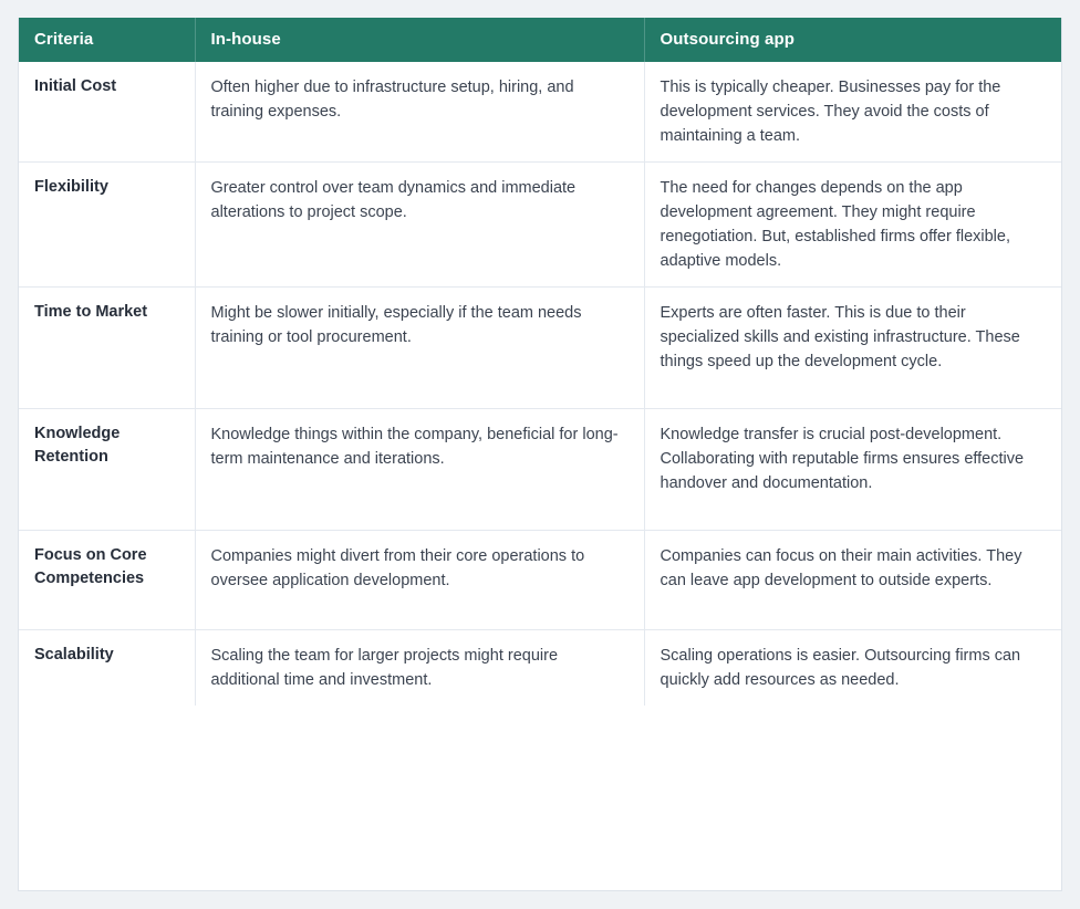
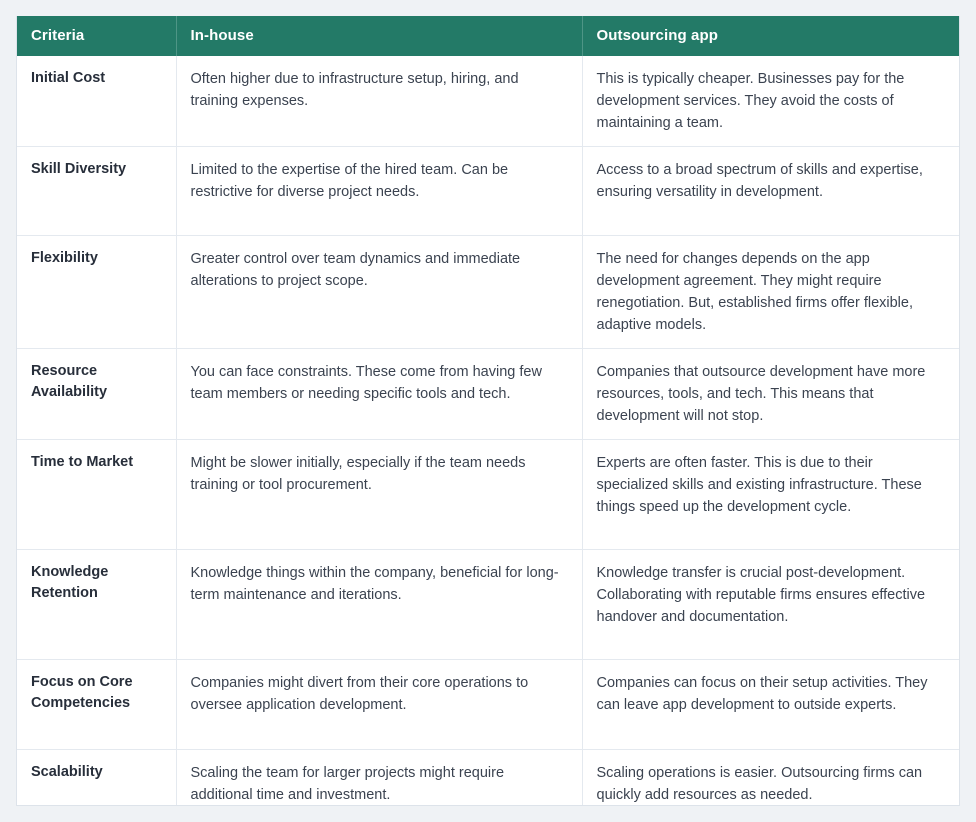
  Criteria	In-house	Outsourcing app
  Initial Cost	Often higher due to infrastructure setup, hiring, and training expenses.	This is typically cheaper. Businesses pay for the development services. They avoid the costs of maintaining a team.
+ Skill Diversity	Limited to the expertise of the hired team. Can be restrictive for diverse project needs.	Access to a broad spectrum of skills and expertise, ensuring versatility in development.
  Flexibility	Greater control over team dynamics and immediate alterations to project scope.	The need for changes depends on the app development agreement. They might require renegotiation. But, established firms offer flexible, adaptive models.
+ Resource Availability	You can face constraints. These come from having few team members or needing specific tools and tech.	Companies that outsource development have more resources, tools, and tech. This means that development will not stop.
  Time to Market	Might be slower initially, especially if the team needs training or tool procurement.	Experts are often faster. This is due to their specialized skills and existing infrastructure. These things speed up the development cycle.
  Knowledge Retention	Knowledge things within the company, beneficial for long-term maintenance and iterations.	Knowledge transfer is crucial post-development. Collaborating with reputable firms ensures effective handover and documentation.
- Focus on Core Competencies	Companies might divert from their core operations to oversee application development.	Companies can focus on their main activities. They can leave app development to outside experts.
+ Focus on Core Competencies	Companies might divert from their core operations to oversee application development.	Companies can focus on their setup activities. They can leave app development to outside experts.
  Scalability	Scaling the team for larger projects might require additional time and investment.	Scaling operations is easier. Outsourcing firms can quickly add resources as needed.
